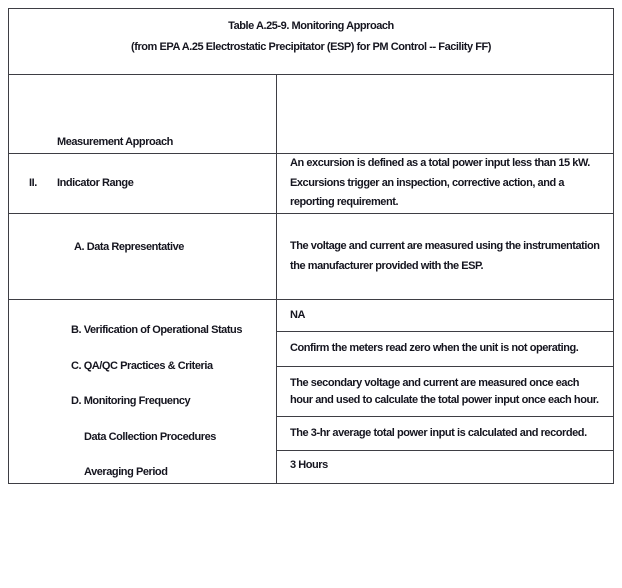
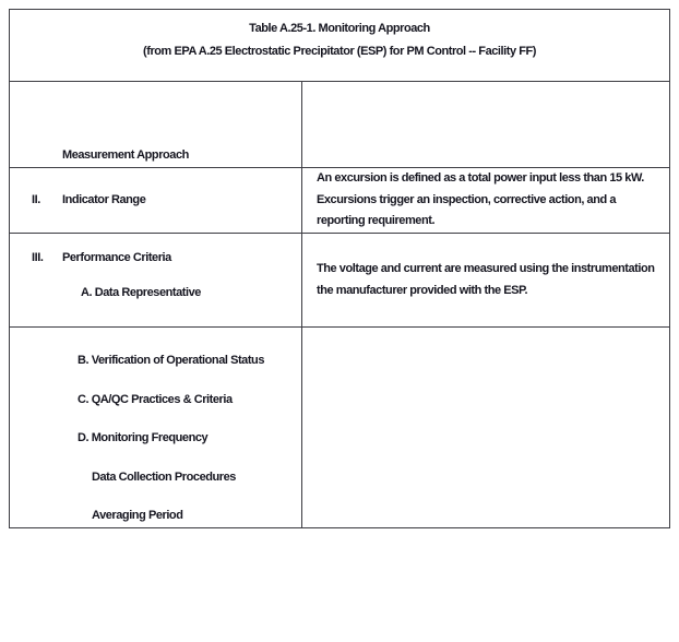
- Table A.25-9. Monitoring Approach
+ Table A.25-1. Monitoring Approach
  (from EPA A.25 Electrostatic Precipitator (ESP) for PM Control -- Facility FF)
  Measurement Approach
  II. Indicator Range
  An excursion is defined as a total power input less than 15 kW. Excursions trigger an inspection, corrective action, and a reporting requirement.
+ III. Performance Criteria
  A. Data Representative
  The voltage and current are measured using the instrumentation the manufacturer provided with the ESP.
  B. Verification of Operational Status
  C. QA/QC Practices & Criteria
  D. Monitoring Frequency
  Data Collection Procedures
  Averaging Period
- NA
- Confirm the meters read zero when the unit is not operating.
- The secondary voltage and current are measured once each hour and used to calculate the total power input once each hour.
- The 3-hr average total power input is calculated and recorded.
- 3 Hours
